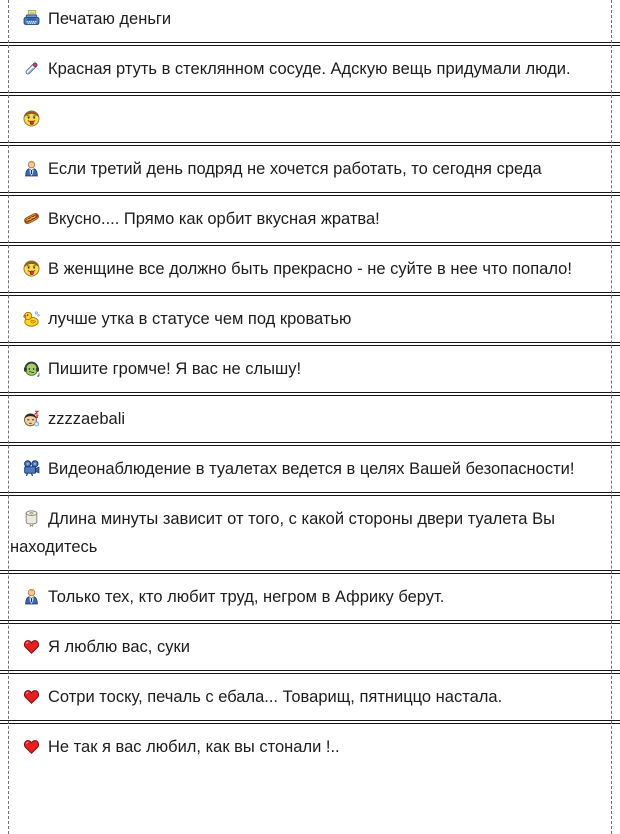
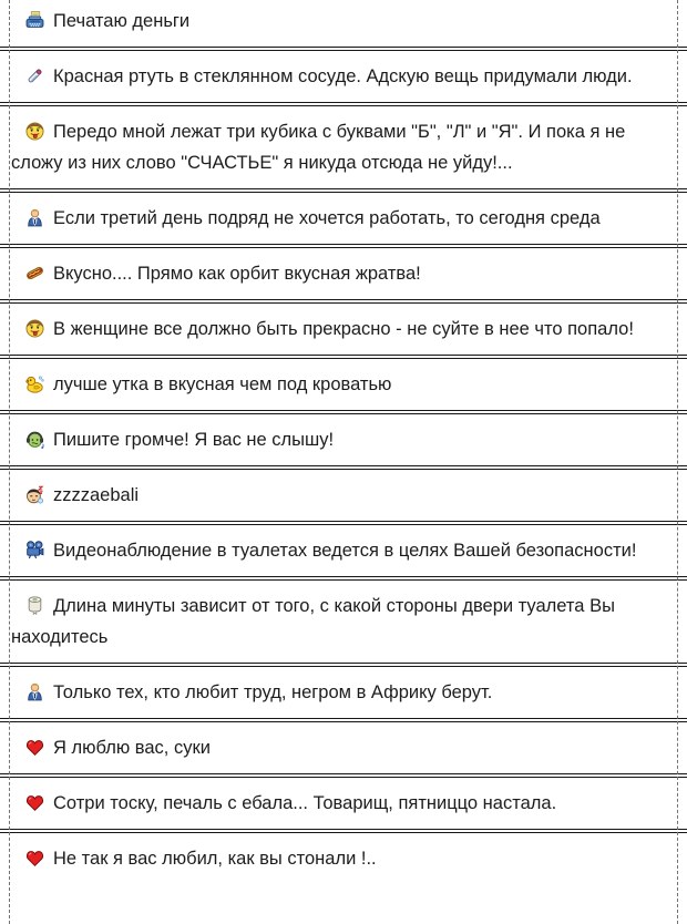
  Печатаю деньги
  Красная ртуть в стеклянном сосуде. Адскую вещь придумали люди.
+ Передо мной лежат три кубика с буквами "Б", "Л" и "Я". И пока я не сложу из них слово "СЧАСТЬЕ" я никуда отсюда не уйду!...
  Если третий день подряд не хочется работать, то сегодня среда
  Вкусно.... Прямо как орбит вкусная жратва!
  В женщине все должно быть прекрасно - не суйте в нее что попало!
- лучше утка в статусе чем под кроватью
+ лучше утка в вкусная чем под кроватью
  Пишите громче! Я вас не слышу!
  zzzzaebali
  Видеонаблюдение в туалетах ведется в целях Вашей безопасности!
  Длина минуты зависит от того, с какой стороны двери туалета Вы находитесь
  Только тех, кто любит труд, негром в Африку берут.
  Я люблю вас, суки
  Сотри тоску, печаль с ебала... Товарищ, пятниццо настала.
  Не так я вас любил, как вы стонали !..
